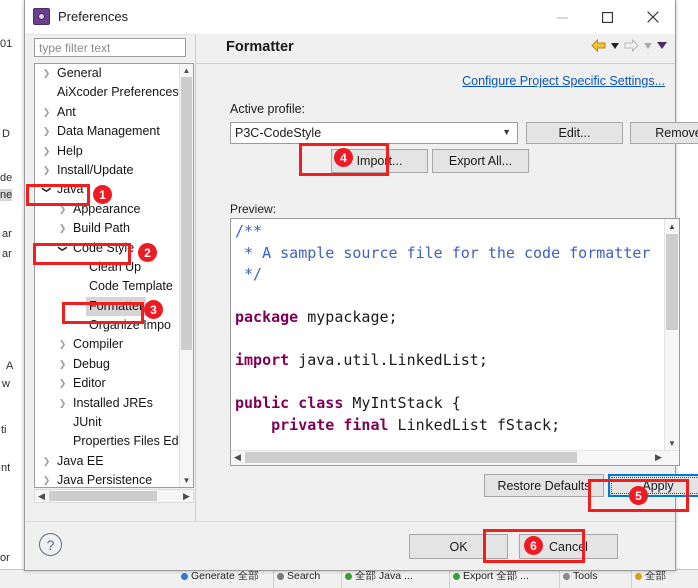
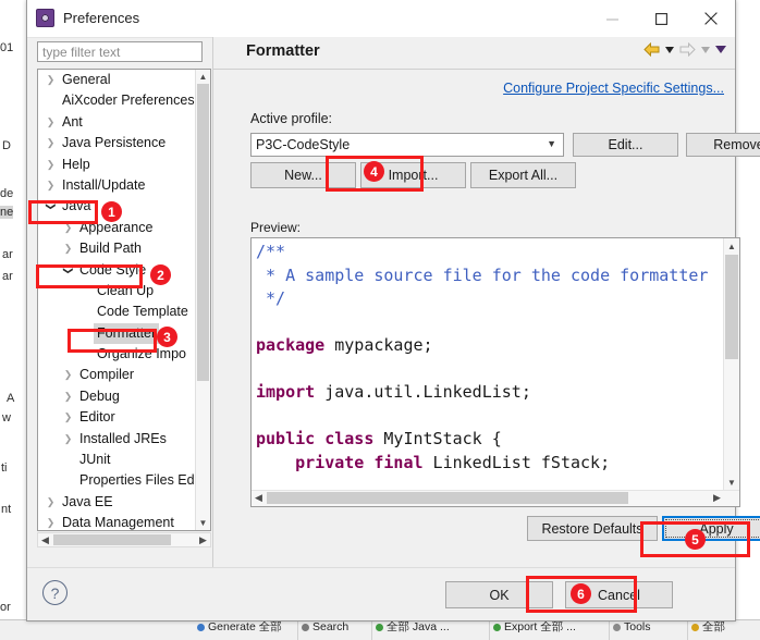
  01
  D
  de
  ne
  ar
  ar
  A
  w
  ti
  nt
  or
  Generate 全部
  Search
  全部 Java ...
  Export 全部 ...
  Tools
  全部
  Preferences
  type filter text
  ❯
  General
  AiXcoder Preferences
  ❯
  Ant
  ❯
- Data Management
+ Java Persistence
  ❯
  Help
  ❯
  Install/Update
  Java
  ❯
  Appearance
  ❯
  Build Path
  Code Style
  Clean Up
  Code Template
  Formatter
  Organize Impo
  ❯
  Compiler
  ❯
  Debug
  ❯
  Editor
  ❯
  Installed JREs
  JUnit
  Properties Files Ed
  ❯
  Java EE
  ❯
- Java Persistence
+ Data Management
  ▲
  ▼
  ◀
  ▶
  Formatter
  Configure Project Specific Settings...
  Active profile:
  P3C-CodeStyle
  ▼
  Edit...
  Remov
+ New...
  Import...
  Export All...
  Preview:
  /**
  * A sample source file for the code formatter
  */
  package mypackage;
  import java.util.LinkedList;
  public class MyIntStack {
  private final LinkedList fStack;
  ▲
  ▼
  ◀
  ▶
  Restore Defaults
  Apply
  ?
  OK
  Cancel
  1
  2
  3
  4
  5
  6
